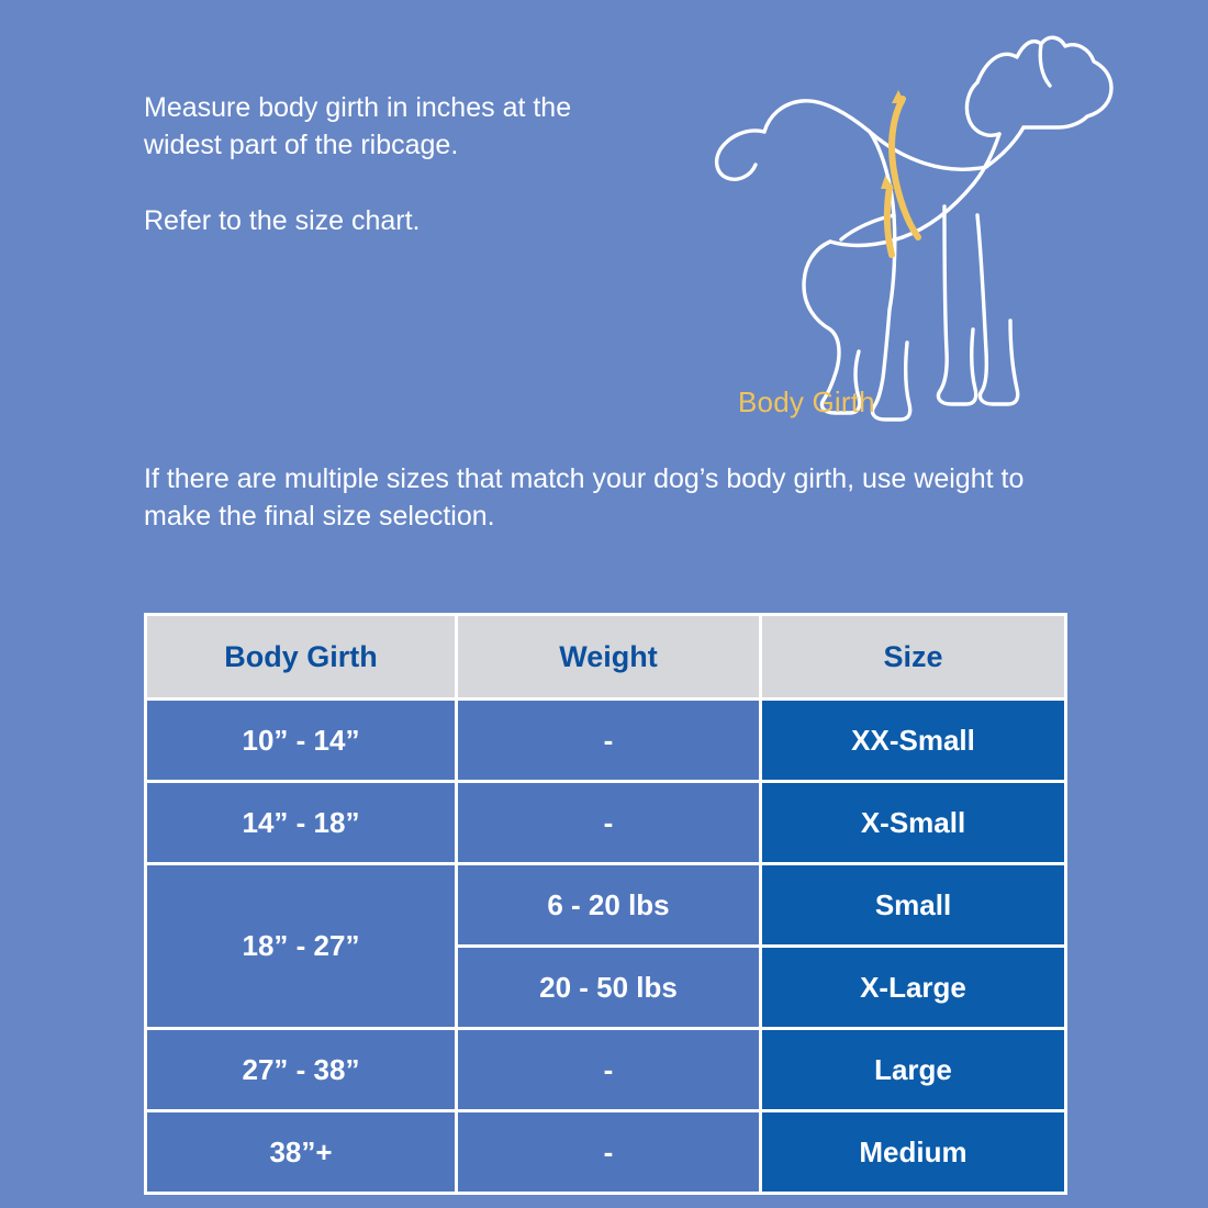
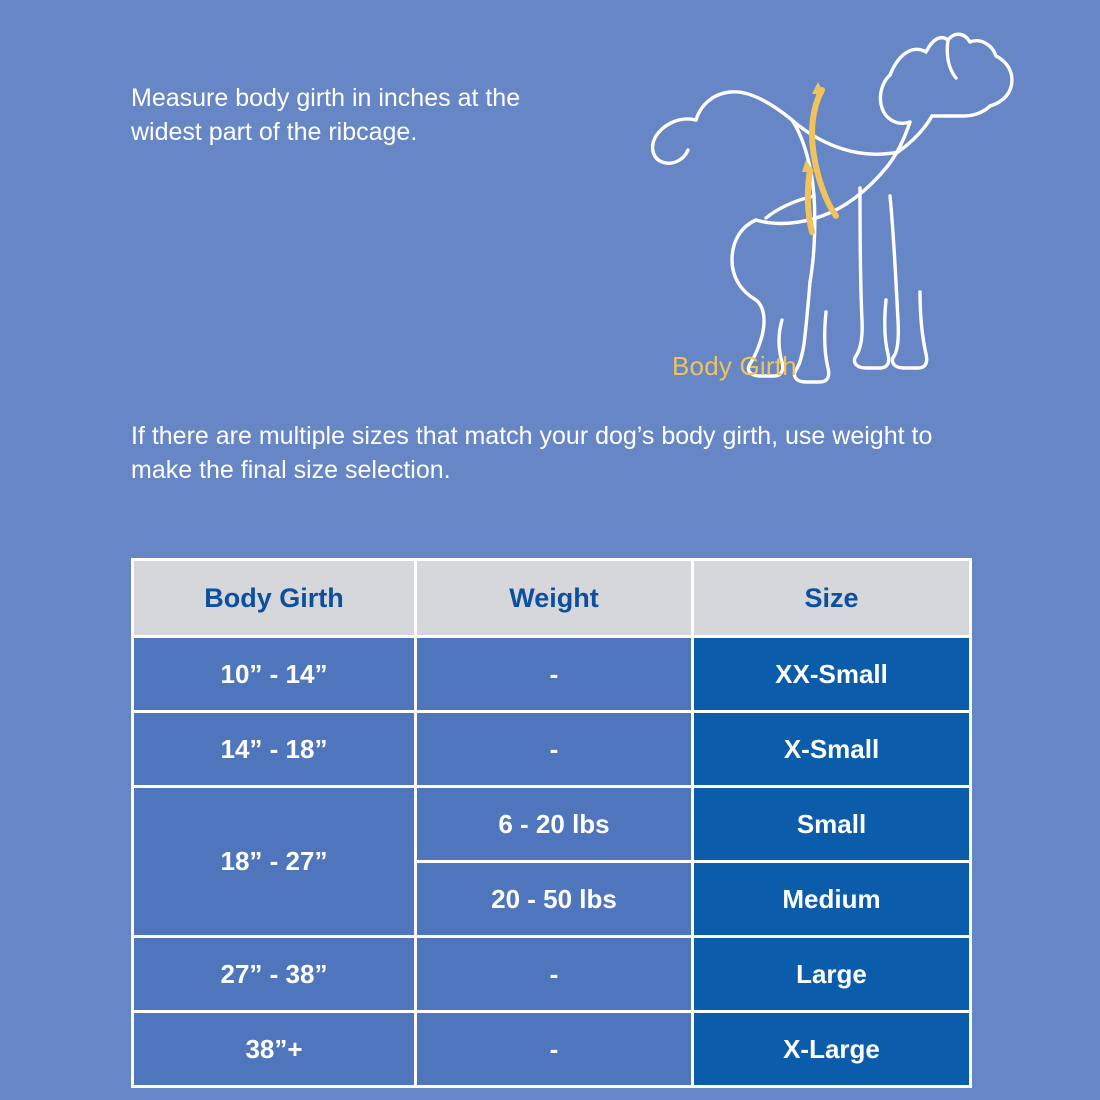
  Measure body girth in inches at the widest part of the ribcage.
- Refer to the size chart.
  If there are multiple sizes that match your dog’s body girth, use weight to make the final size selection.
  Body Girth
  Body Girth	Weight	Size
  10” - 14”	-	XX-Small
  14” - 18”	-	X-Small
  18” - 27”	6 - 20 lbs	Small
- 20 - 50 lbs	X-Large
+ 20 - 50 lbs	Medium
  27” - 38”	-	Large
- 38”+	-	Medium
+ 38”+	-	X-Large
